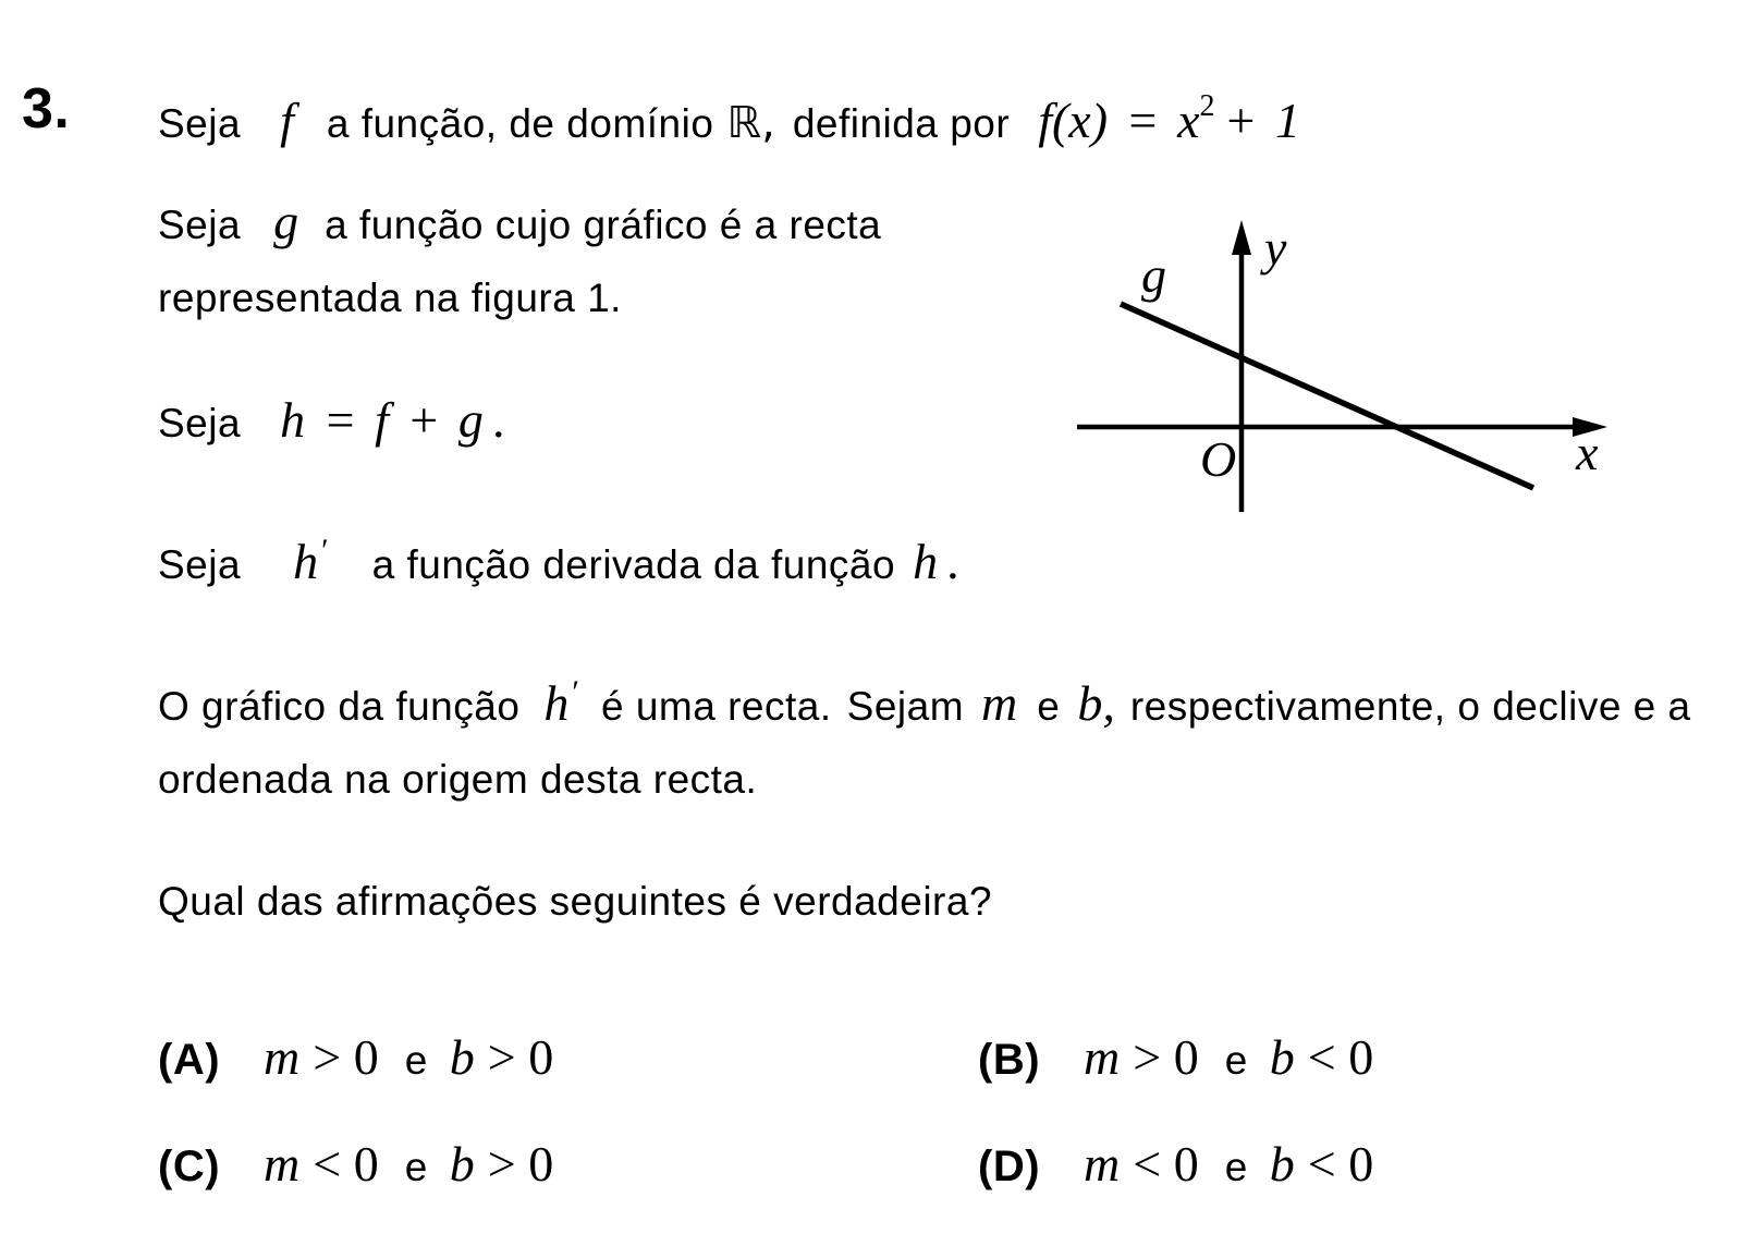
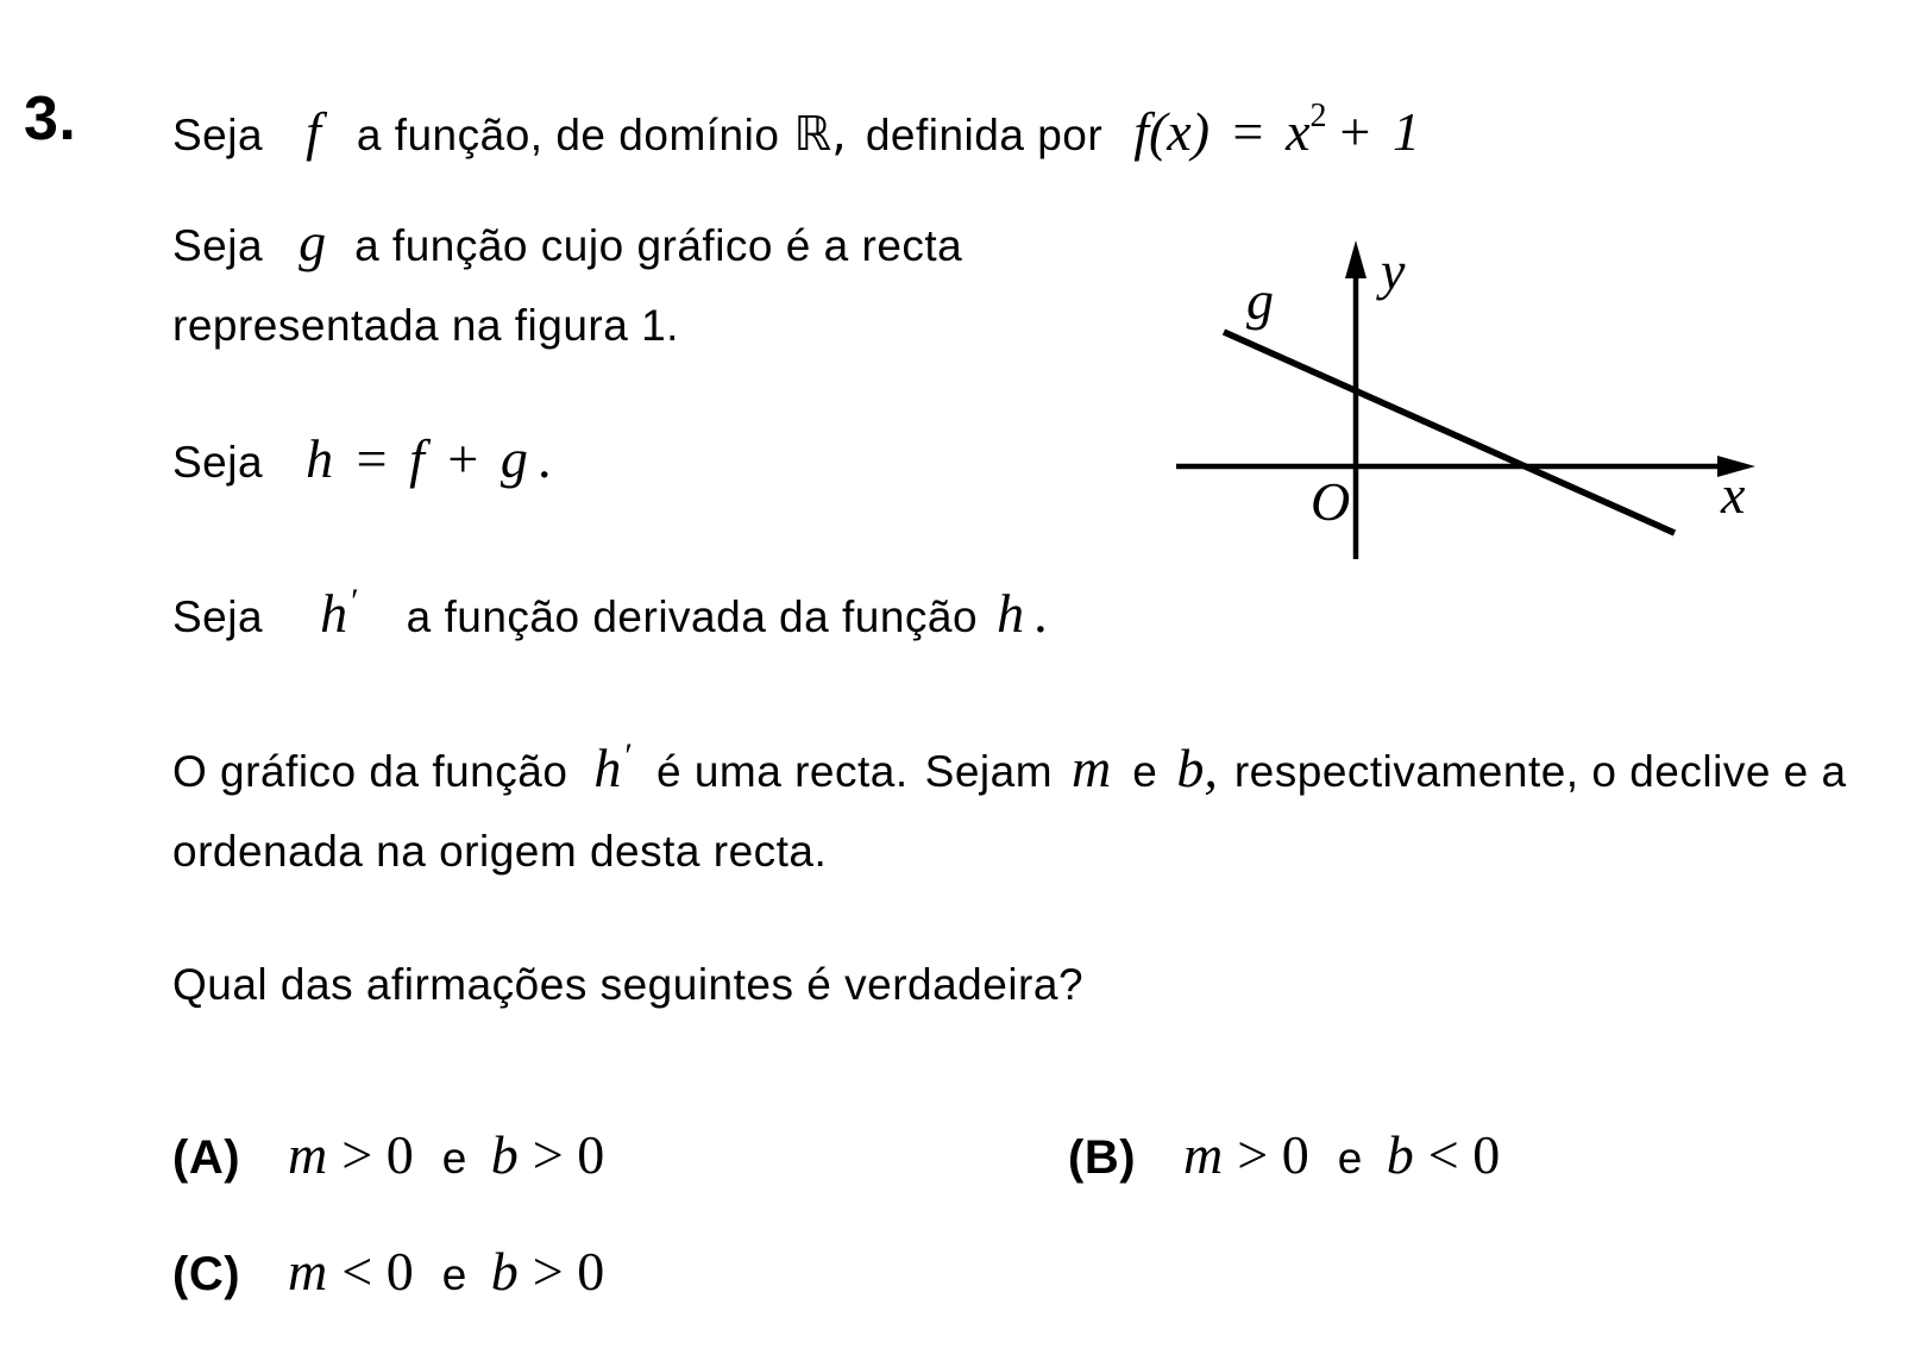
  3.
  Seja f a função, de domínio ℝ, definida por f(x) = x2 + 1
  Seja g a função cujo gráfico é a recta
  representada na figura 1.
  Seja h = f + g .
  Seja h′ a função derivada da função h .
  g
  y
  x
  O
  O gráfico da função h′ é uma recta. Sejam m e b, respectivamente, o declive e a
  ordenada na origem desta recta.
  Qual das afirmações seguintes é verdadeira?
  (A) m > 0 e b > 0
  (B) m > 0 e b < 0
  (C) m < 0 e b > 0
- (D) m < 0 e b < 0
